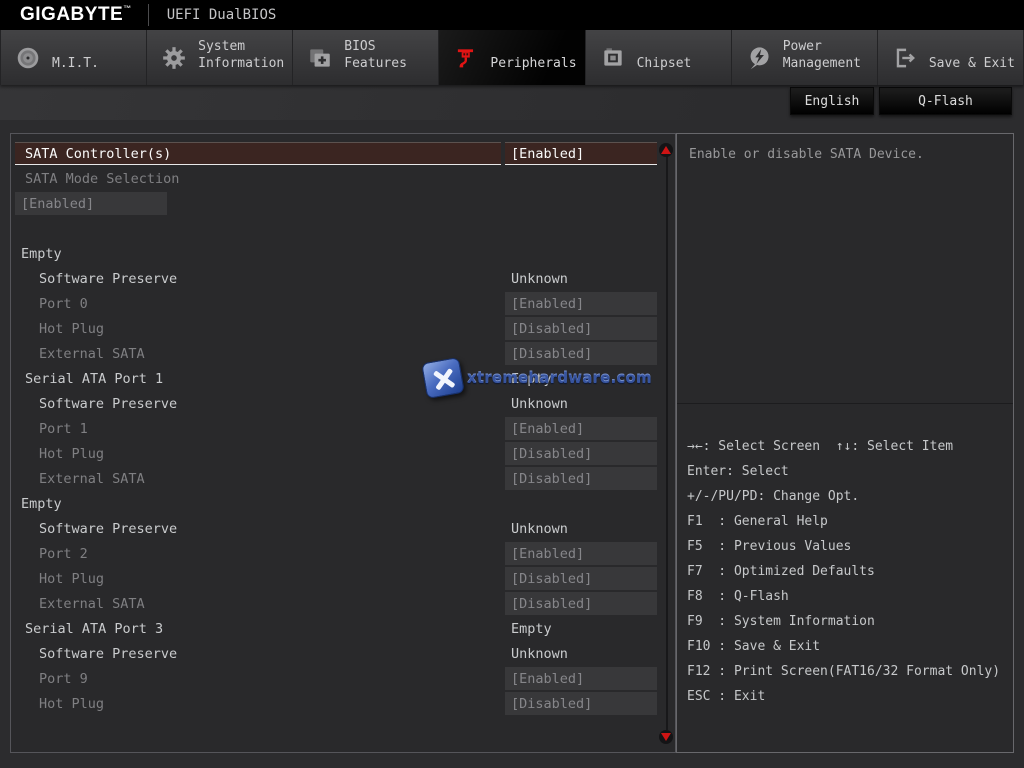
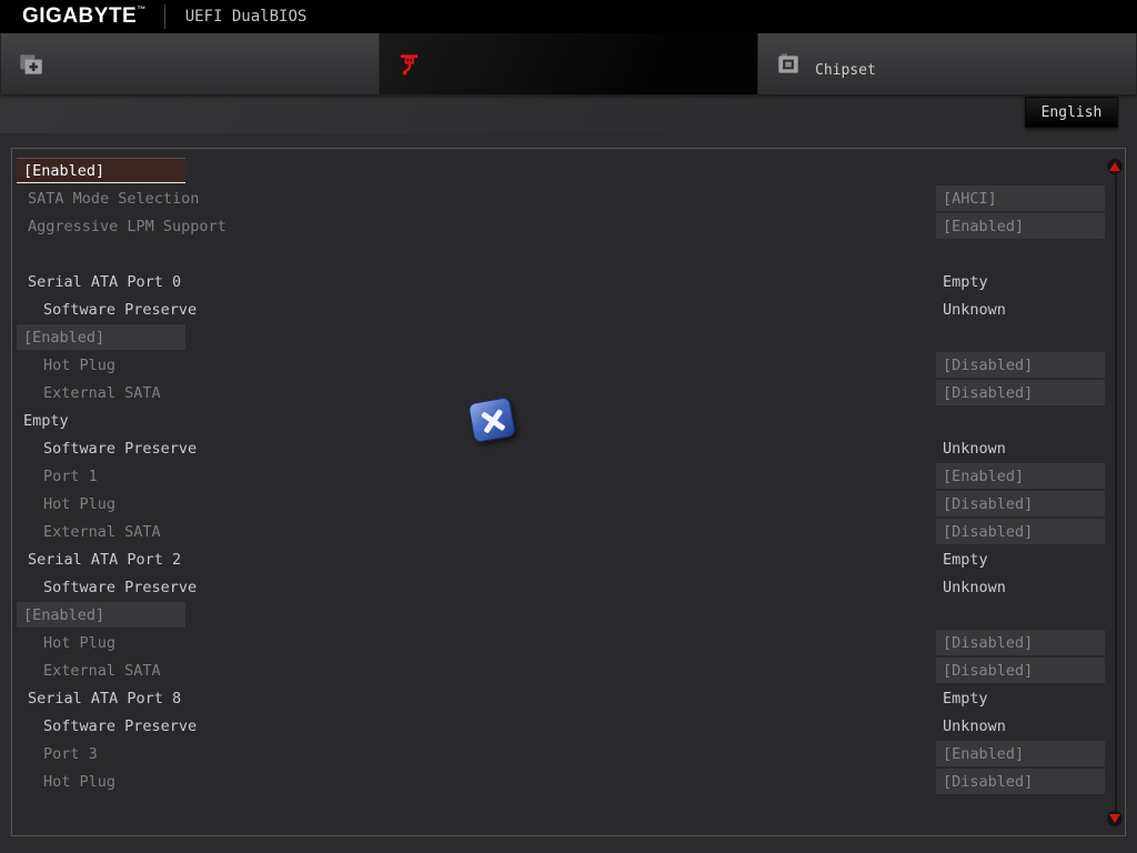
  GIGABYTE™
  UEFI DualBIOS
- M.I.T.
- System Information
- BIOS Features
- Peripherals
  Chipset
- Power Management
- Save & Exit
  English
- Q-Flash
- SATA Controller(s)
  [Enabled]
  SATA Mode Selection
+ [AHCI]
+ Aggressive LPM Support
  [Enabled]
+ Serial ATA Port 0
  Empty
  Software Preserve
  Unknown
- Port 0
  [Enabled]
  Hot Plug
  [Disabled]
  External SATA
  [Disabled]
- Serial ATA Port 1
  Empty
  Software Preserve
  Unknown
  Port 1
  [Enabled]
  Hot Plug
  [Disabled]
  External SATA
  [Disabled]
+ Serial ATA Port 2
  Empty
  Software Preserve
  Unknown
- Port 2
  [Enabled]
  Hot Plug
  [Disabled]
  External SATA
  [Disabled]
- Serial ATA Port 3
+ Serial ATA Port 8
  Empty
  Software Preserve
  Unknown
- Port 9
+ Port 3
  [Enabled]
  Hot Plug
  [Disabled]
- Enable or disable SATA Device.
- →←: Select Screen ↑↓: Select Item
- Enter: Select
- +/-/PU/PD: Change Opt.
- F1 : General Help
- F5 : Previous Values
- F7 : Optimized Defaults
- F8 : Q-Flash
- F9 : System Information
- F10 : Save & Exit
- F12 : Print Screen(FAT16/32 Format Only)
- ESC : Exit
- xtremehardware.com
